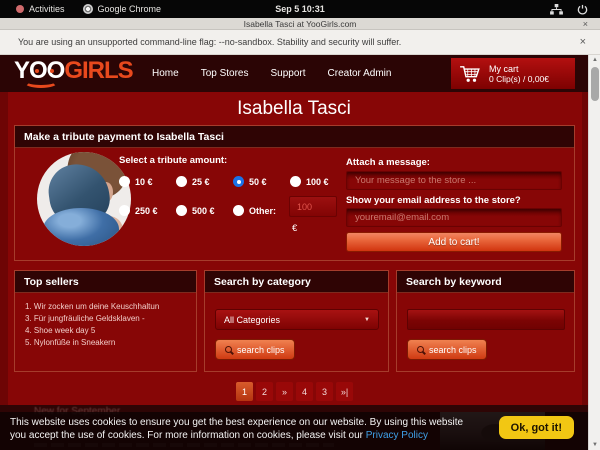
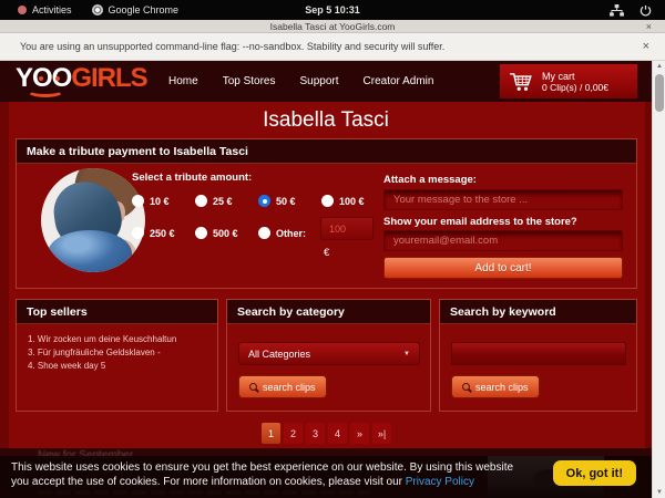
  Activities
  Google Chrome
  Sep 5 10:31
  Isabella Tasci at YooGirls.com
  ×
  You are using an unsupported command-line flag: --no-sandbox. Stability and security will suffer.
  ×
  YOGIRLS
  Home
  Top Stores
  Support
  Creator Admin
  My cart
  0 Clip(s) / 0,00€
  Isabella Tasci
  Make a tribute payment to Isabella Tasci
  Select a tribute amount:
  10 €
  25 €
  50 €
  100 €
  250 €
  500 €
  Other:
  100
  €
  Attach a message:
  Your message to the store ...
  Show your email address to the store?
  youremail@email.com
  Add to cart!
  Top sellers
  1. Wir zocken um deine Keuschhaltun
  3. Für jungfräuliche Geldsklaven -
  4. Shoe week day 5
- 5. Nylonfüße in Sneakern
  Search by category
  All Categories
  search clips
  Search by keyword
  search clips
  1
  2
- »
+ 3
  4
- 3
+ »
  »|
  New for September
  This website uses cookies to ensure you get the best experience on our website. By using this website you accept the use of cookies. For more information on cookies, please visit our Privacy Policy
  Ok, got it!
